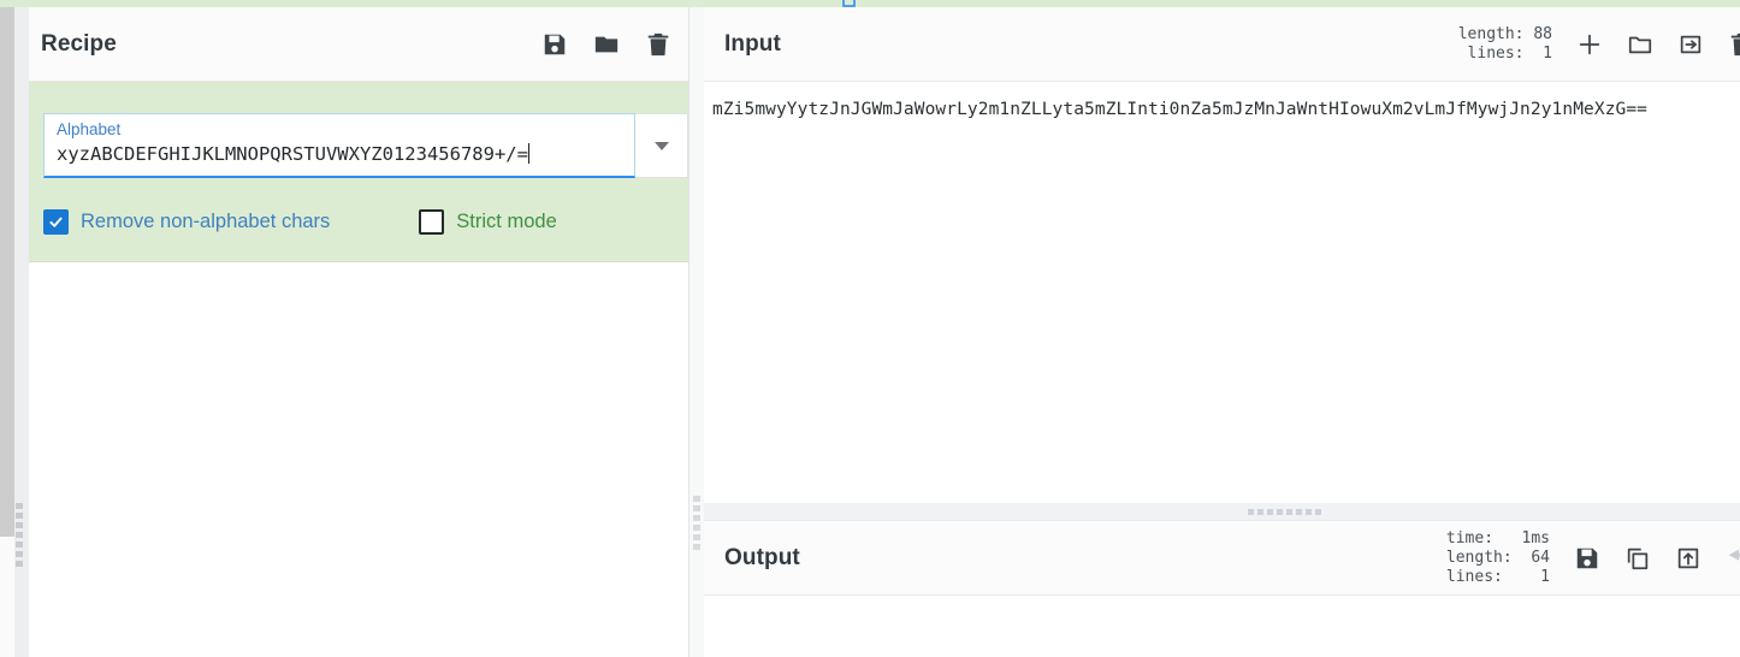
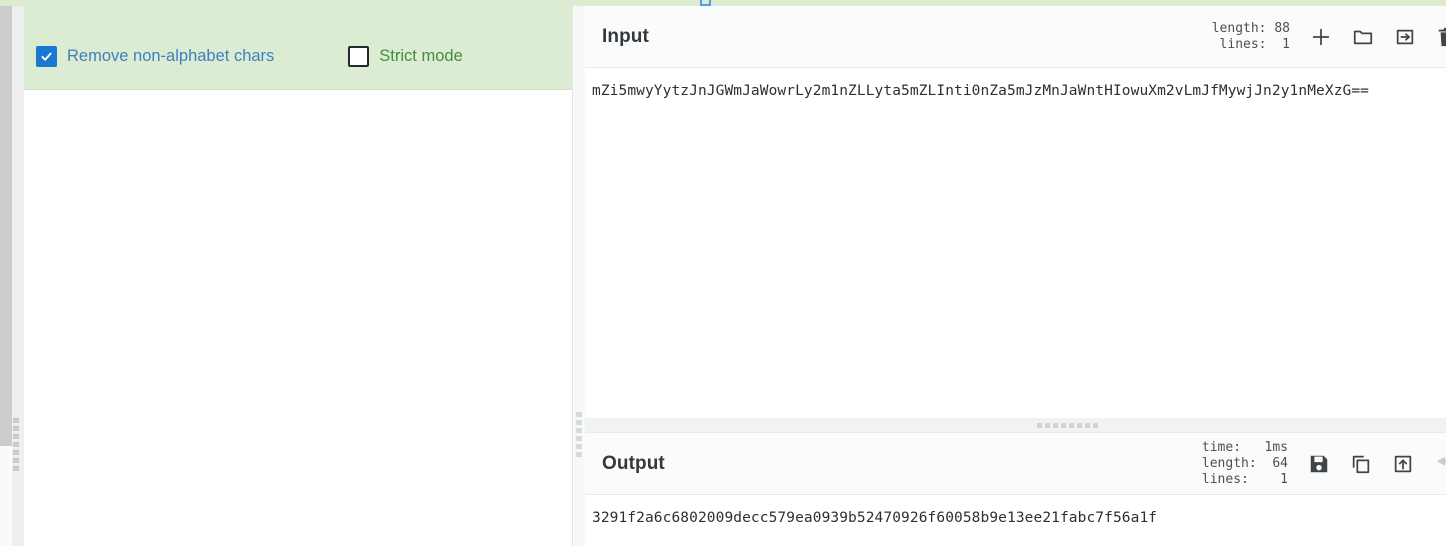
- Recipe
- Alphabet
- xyzABCDEFGHIJKLMNOPQRSTUVWXYZ0123456789+/=
  Remove non-alphabet chars
  Strict mode
  Input
  length: 88
  lines: 1
  mZi5mwyYytzJnJGWmJaWowrLy2m1nZLLyta5mZLInti0nZa5mJzMnJaWntHIowuXm2vLmJfMywjJn2y1nMeXzG==
  Output
  time: 1ms
  length: 64
  lines: 1
+ 3291f2a6c6802009decc579ea0939b52470926f60058b9e13ee21fabc7f56a1f
